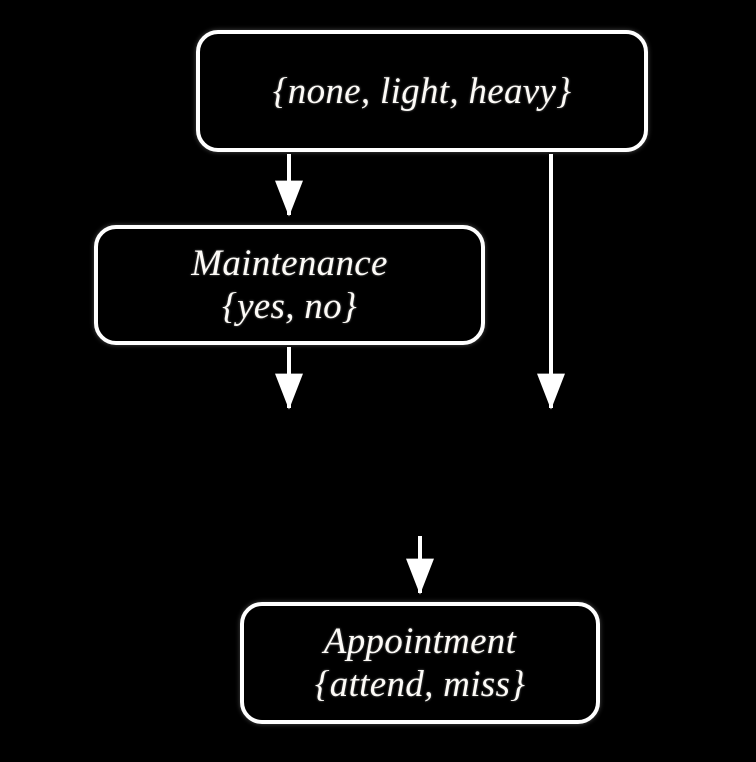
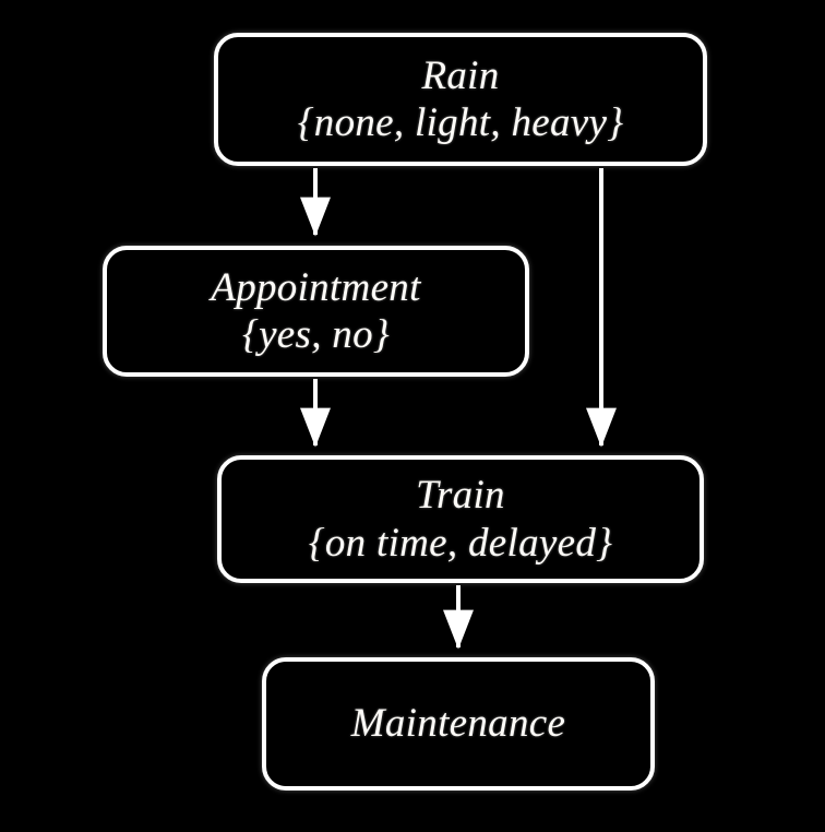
+ Rain
  {none, light, heavy}
- Maintenance
+ Appointment
  {yes, no}
+ Train
+ {on time, delayed}
- Appointment
+ Maintenance
- {attend, miss}
